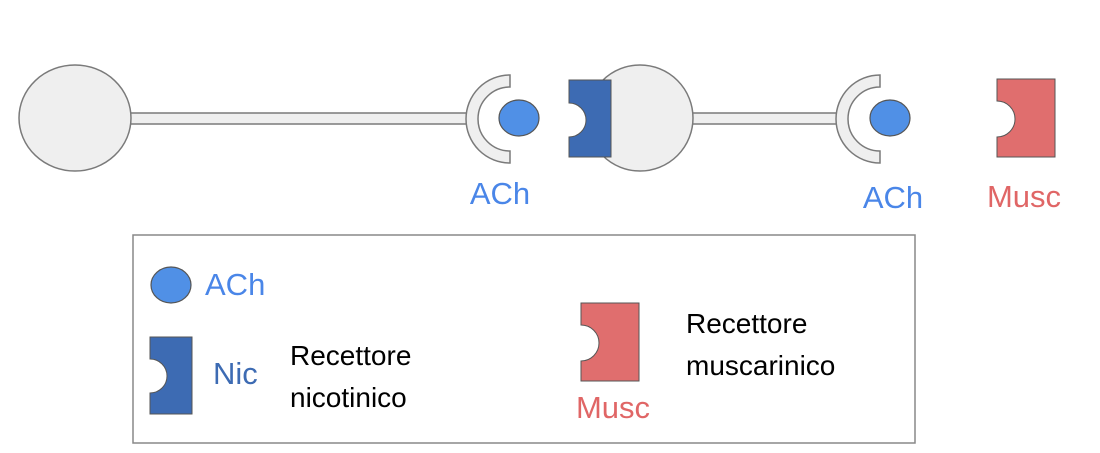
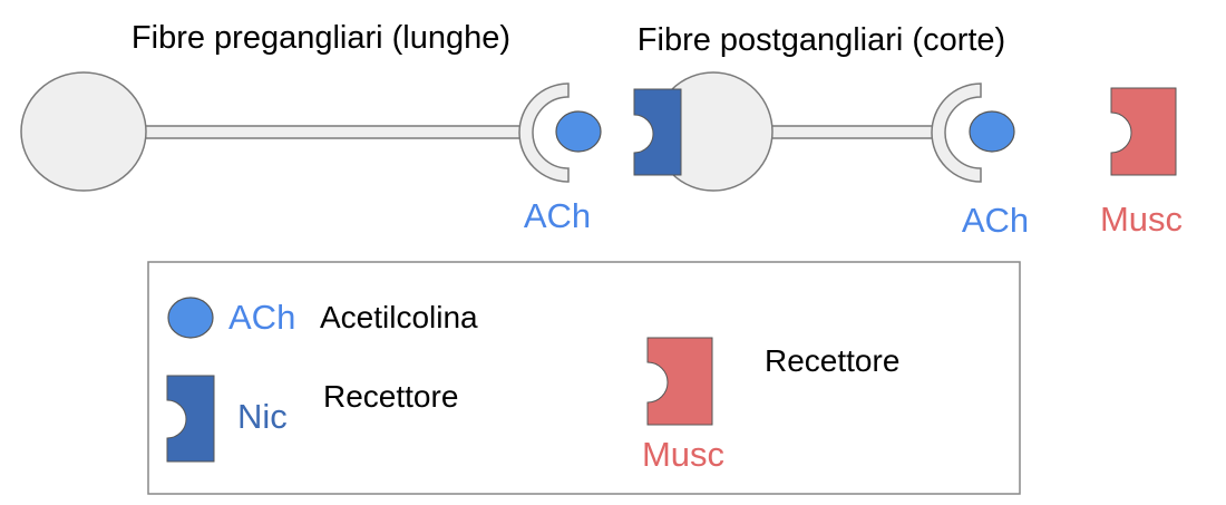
+ Fibre pregangliari (lunghe)
+ Fibre postgangliari (corte)
  ACh
  ACh
  Musc
  ACh
+ Acetilcolina
  Nic
  Recettore
- nicotinico
  Musc
  Recettore
- muscarinico
